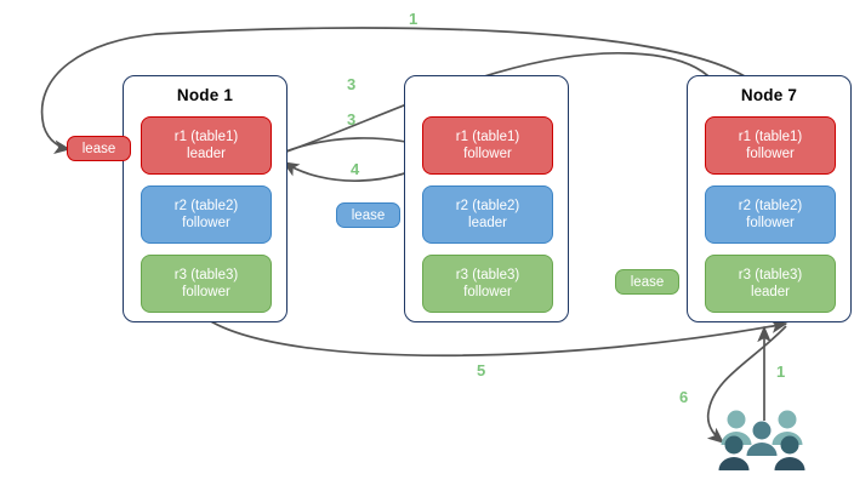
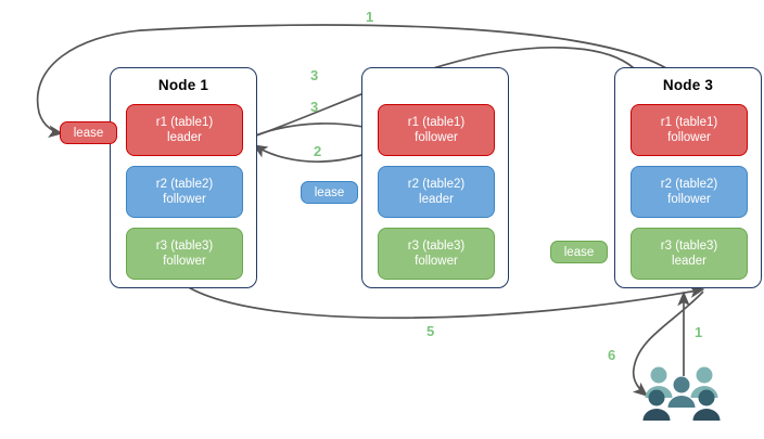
  1
  3
  3
- 4
+ 2
  5
  1
  6
  Node 1
  r1 (table1)
  leader
  r2 (table2)
  follower
  r3 (table3)
  follower
  r1 (table1)
  follower
  r2 (table2)
  leader
  r3 (table3)
  follower
- Node 7
+ Node 3
  r1 (table1)
  follower
  r2 (table2)
  follower
  r3 (table3)
  leader
  lease
  lease
  lease
